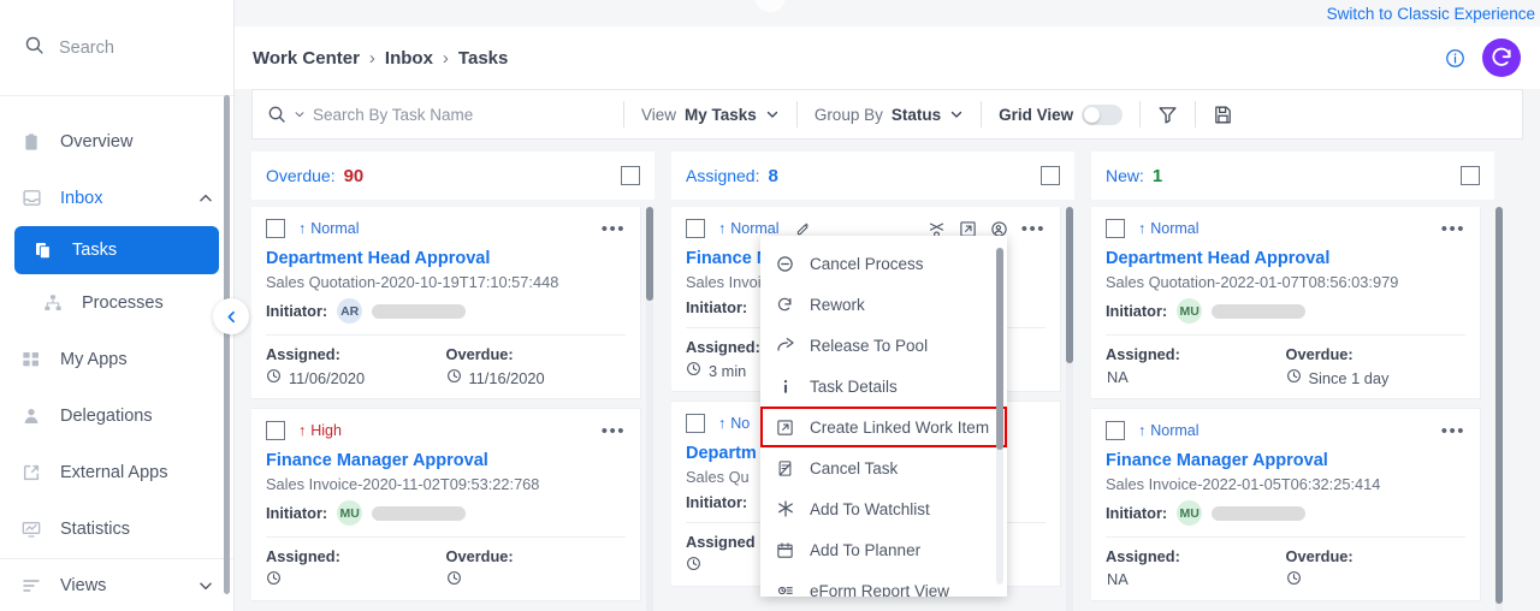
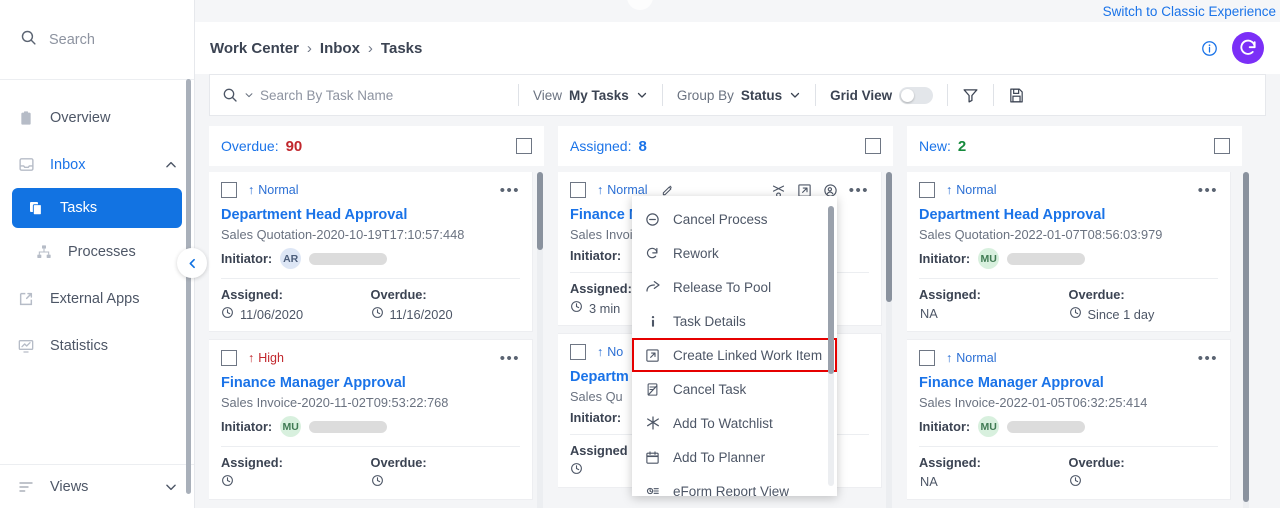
  Search
  Overview
  Inbox
  Tasks
  Processes
- My Apps
- Delegations
  External Apps
  Statistics
  Views
  Switch to Classic Experience
  Work Center
  ›
  Inbox
  ›
  Tasks
  Search By Task Name
  View
  My Tasks
  Group By
  Status
  Grid View
  Overdue:
  90
  ↑
  Normal
  •••
  Department Head Approval
  Sales Quotation-2020-10-19T17:10:57:448
  Initiator:
  AR
  Assigned:
  11/06/2020
  Overdue:
  11/16/2020
  ↑
  High
  •••
  Finance Manager Approval
  Sales Invoice-2020-11-02T09:53:22:768
  Initiator:
  MU
  Assigned:
  Overdue:
  Assigned:
  8
  ↑
  Normal
  •••
  Sales Invo
  Initiator:
  Assigned:
  3 min
  ↑
  No
  Departm
  Sales Qu
  Initiator:
  Assigned
  New:
- 1
+ 2
  ↑
  Normal
  •••
  Department Head Approval
  Sales Quotation-2022-01-07T08:56:03:979
  Initiator:
  MU
  Assigned:
  NA
  Overdue:
  Since 1 day
  ↑
  Normal
  •••
  Finance Manager Approval
  Sales Invoice-2022-01-05T06:32:25:414
  Initiator:
  MU
  Assigned:
  NA
  Overdue:
  Cancel Process
  Rework
  Release To Pool
  Task Details
  Create Linked Work Item
  Cancel Task
  Add To Watchlist
  Add To Planner
  eForm Report View
